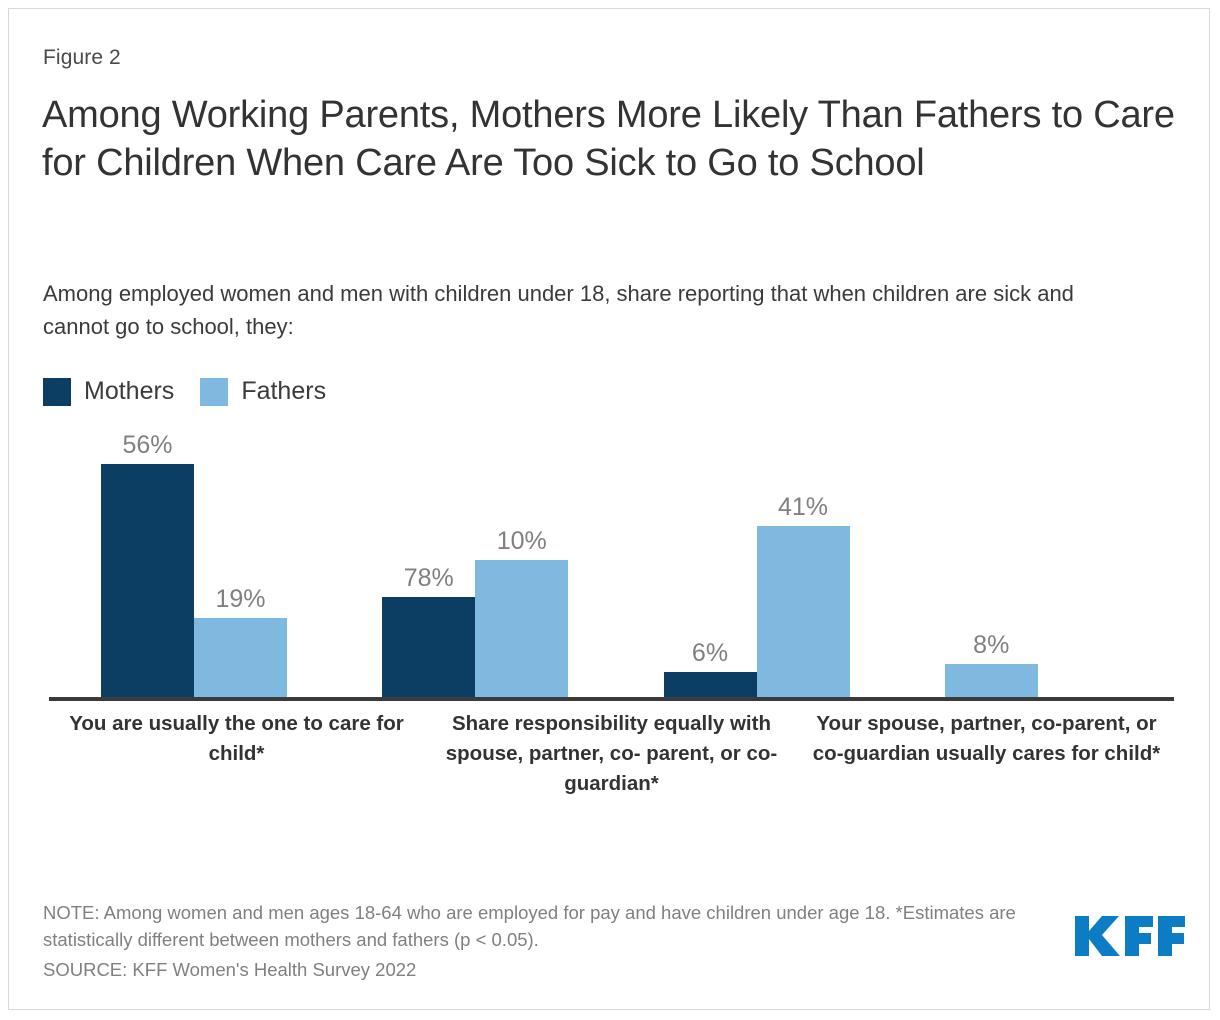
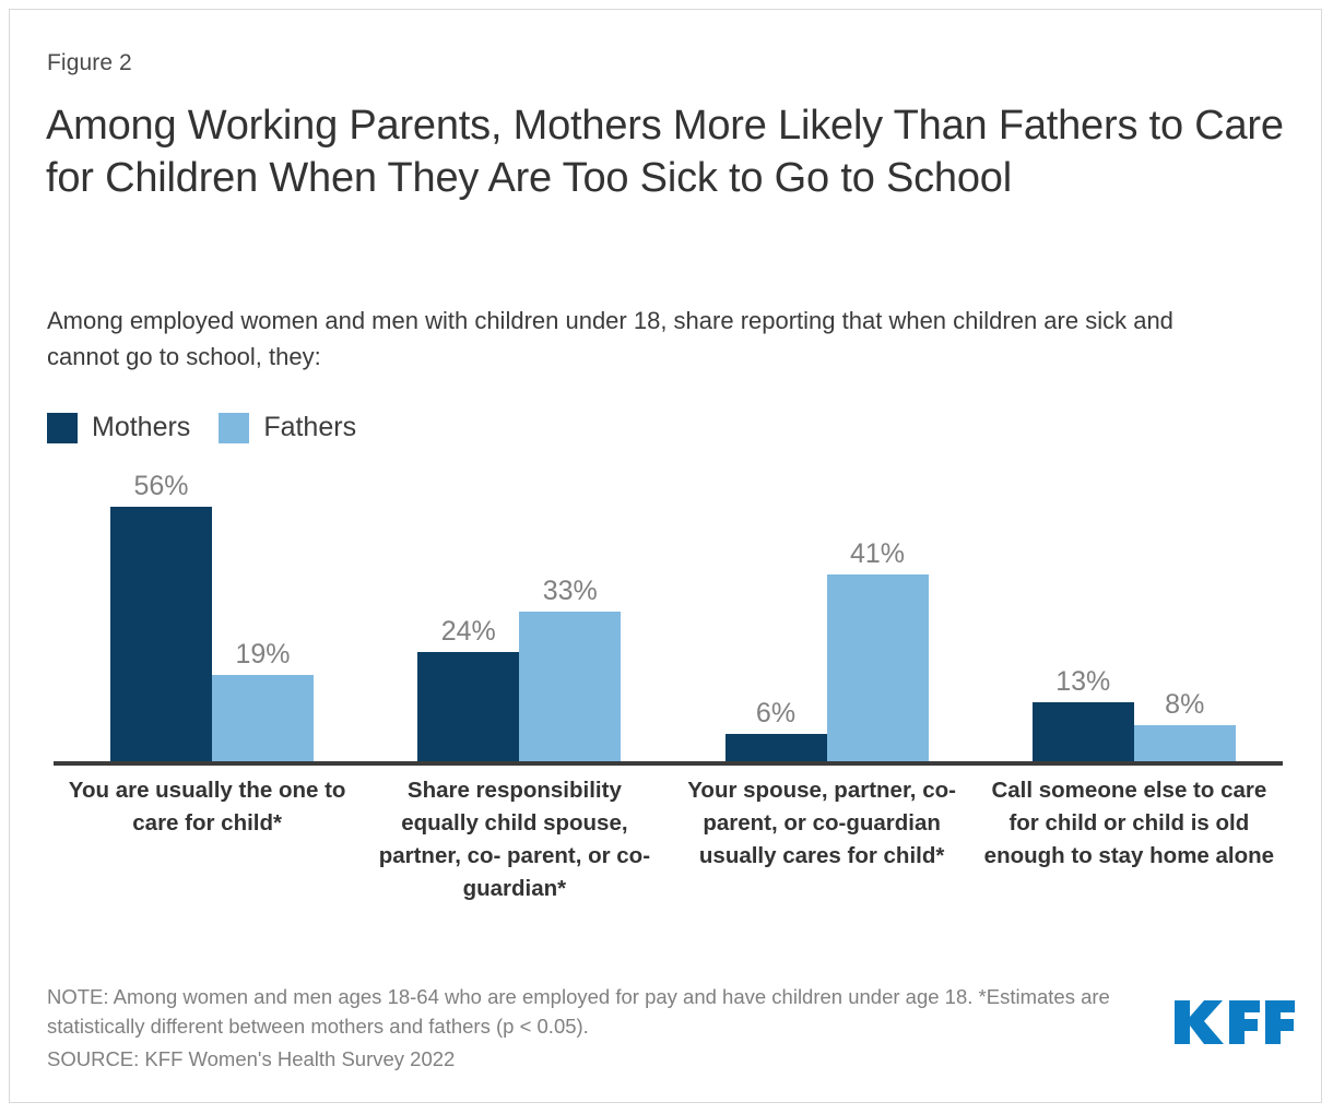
  Figure 2
- Among Working Parents, Mothers More Likely Than Fathers to Care for Children When Care Are Too Sick to Go to School
+ Among Working Parents, Mothers More Likely Than Fathers to Care for Children When They Are Too Sick to Go to School
  Among employed women and men with children under 18, share reporting that when children are sick and cannot go to school, they:
  Mothers
  Fathers
  56%
  19%
- 78%
+ 24%
- 10%
+ 33%
  6%
  41%
+ 13%
  8%
  You are usually the one to care for child*
- Share responsibility equally with spouse, partner, co- parent, or co-guardian*
+ Share responsibility equally child spouse, partner, co- parent, or co-guardian*
  Your spouse, partner, co-parent, or co-guardian usually cares for child*
+ Call someone else to care for child or child is old enough to stay home alone
  NOTE: Among women and men ages 18-64 who are employed for pay and have children under age 18. *Estimates are statistically different between mothers and fathers (p < 0.05).
  SOURCE: KFF Women's Health Survey 2022
